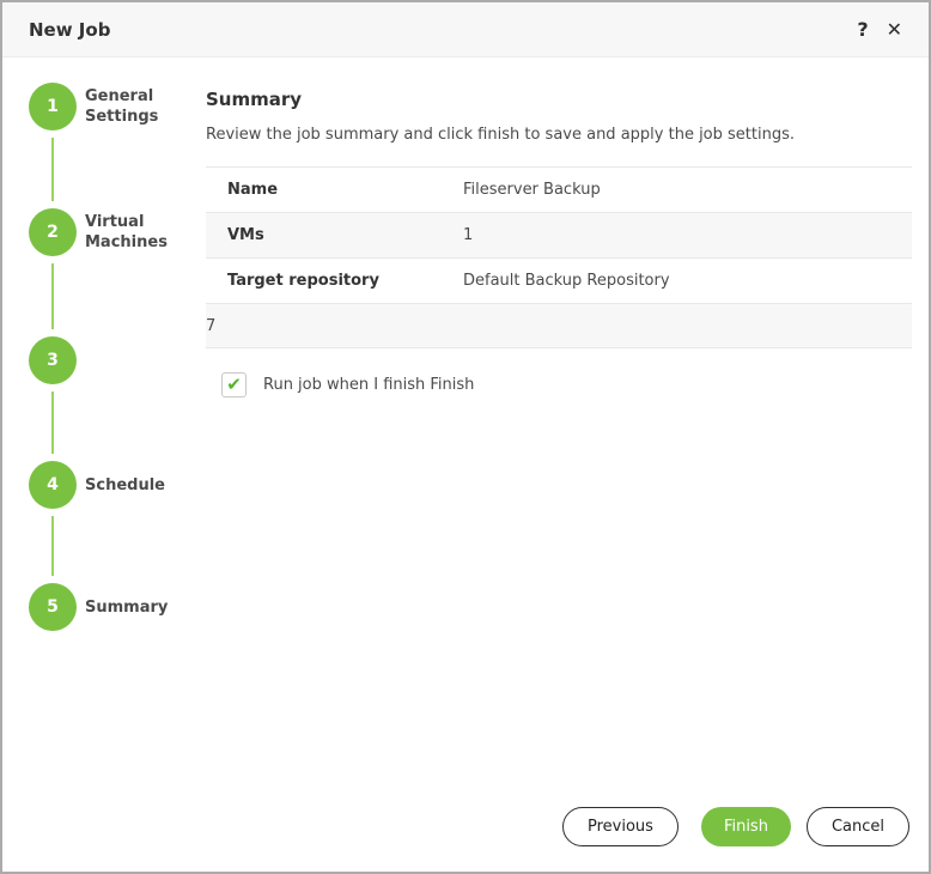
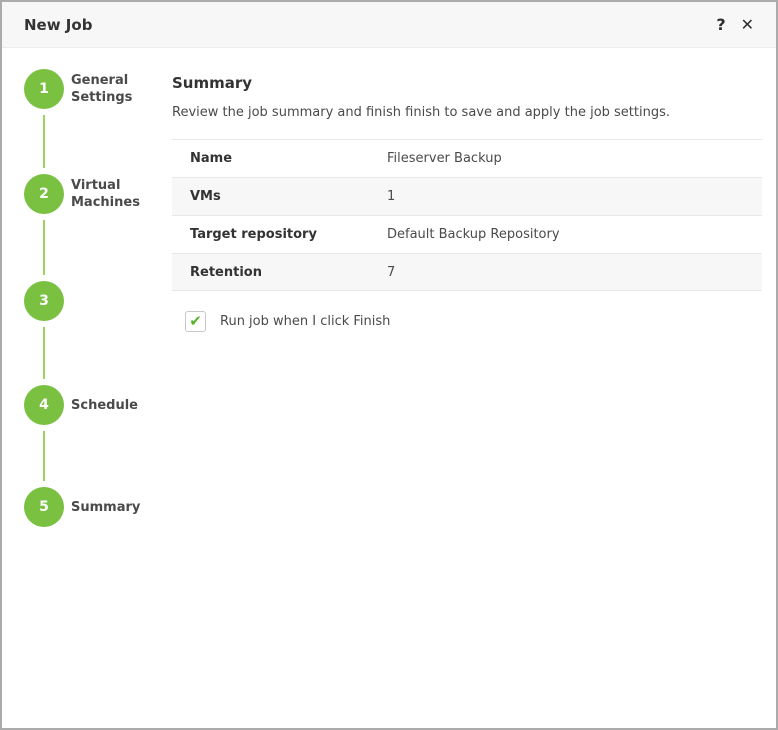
  New Job
  ?
  ✕
  1
  General Settings
  2
  Virtual Machines
  3
  4
  Schedule
  5
  Summary
  Summary
- Review the job summary and click finish to save and apply the job settings.
+ Review the job summary and finish finish to save and apply the job settings.
  Name
  Fileserver Backup
  VMs
  1
  Target repository
  Default Backup Repository
+ Retention
  7
  ✔
- Run job when I finish Finish
+ Run job when I click Finish
- Previous
- Finish
- Cancel
